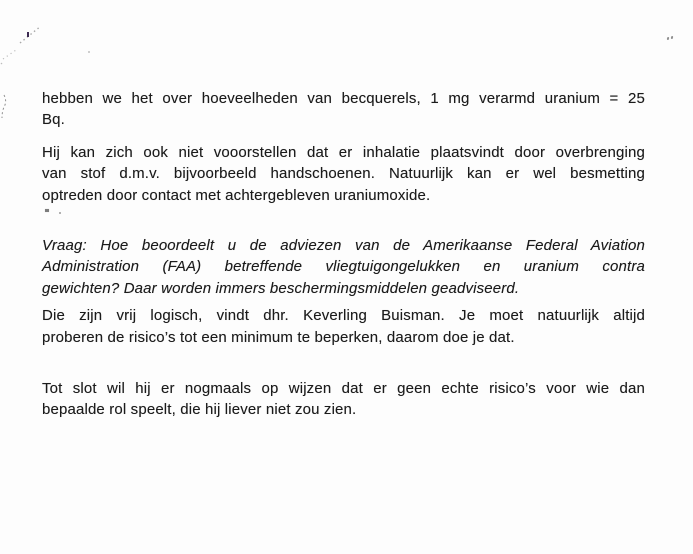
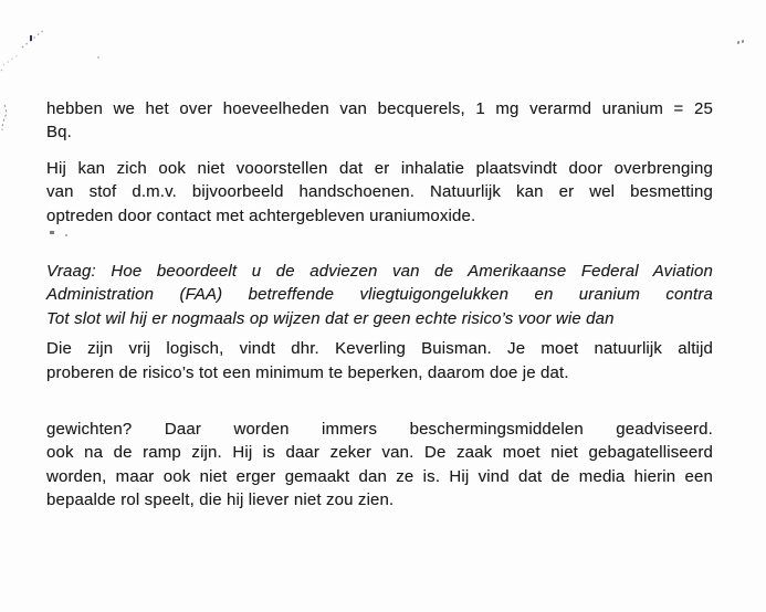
  hebben we het over hoeveelheden van becquerels, 1 mg verarmd uranium = 25
  Bq.
  Hij kan zich ook niet vooorstellen dat er inhalatie plaatsvindt door overbrenging
  van stof d.m.v. bijvoorbeeld handschoenen. Natuurlijk kan er wel besmetting
  optreden door contact met achtergebleven uraniumoxide.
  Vraag: Hoe beoordeelt u de adviezen van de Amerikaanse Federal Aviation
  Administration (FAA) betreffende vliegtuigongelukken en uranium contra
- gewichten? Daar worden immers beschermingsmiddelen geadviseerd.
+ Tot slot wil hij er nogmaals op wijzen dat er geen echte risico’s voor wie dan
  Die zijn vrij logisch, vindt dhr. Keverling Buisman. Je moet natuurlijk altijd
  proberen de risico’s tot een minimum te beperken, daarom doe je dat.
- Tot slot wil hij er nogmaals op wijzen dat er geen echte risico’s voor wie dan
+ gewichten? Daar worden immers beschermingsmiddelen geadviseerd.
+ ook na de ramp zijn. Hij is daar zeker van. De zaak moet niet gebagatelliseerd
+ worden, maar ook niet erger gemaakt dan ze is. Hij vind dat de media hierin een
  bepaalde rol speelt, die hij liever niet zou zien.
